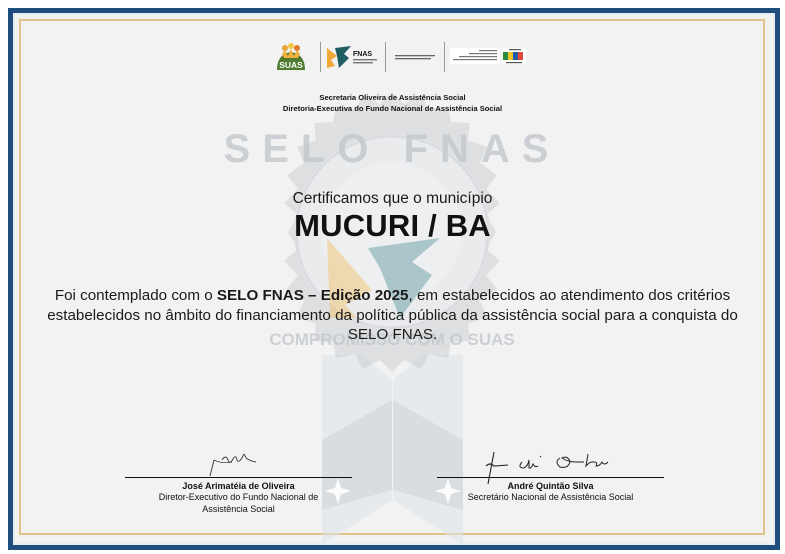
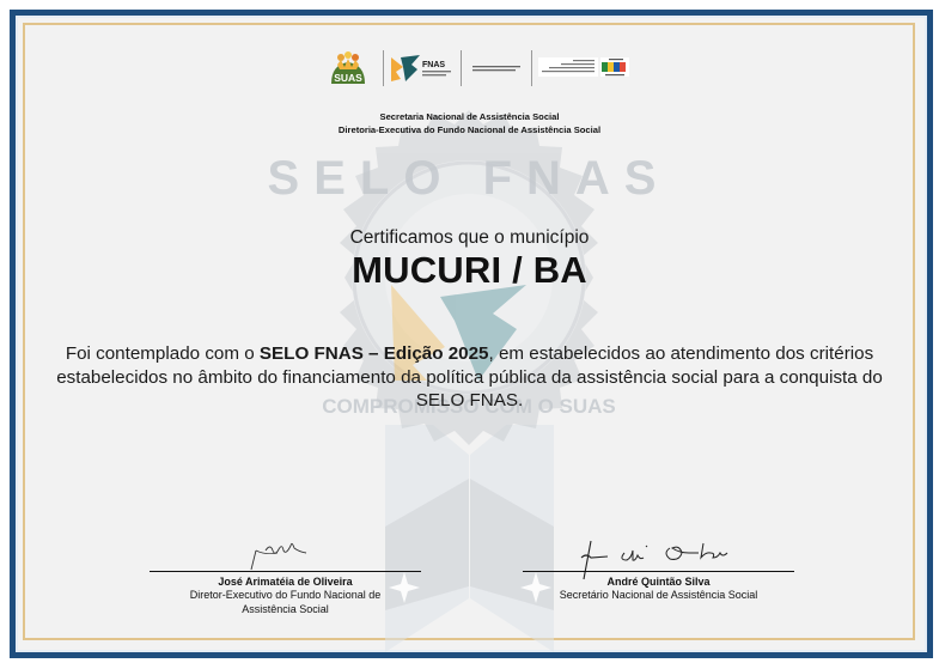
  SELO FNAS
  COMPROMISSO COM O SUAS
  SUAS
- Secretaria Oliveira de Assistência Social
+ Secretaria Nacional de Assistência Social
  Diretoria-Executiva do Fundo Nacional de Assistência Social
  Certificamos que o município
  MUCURI / BA
  Foi contemplado com o SELO FNAS – Edição 2025, em estabelecidos ao atendimento dos critérios estabelecidos no âmbito do financiamento da política pública da assistência social para a conquista do SELO FNAS.
  José Arimatéia de Oliveira
  Diretor-Executivo do Fundo Nacional de
  Assistência Social
  André Quintão Silva
  Secretário Nacional de Assistência Social
